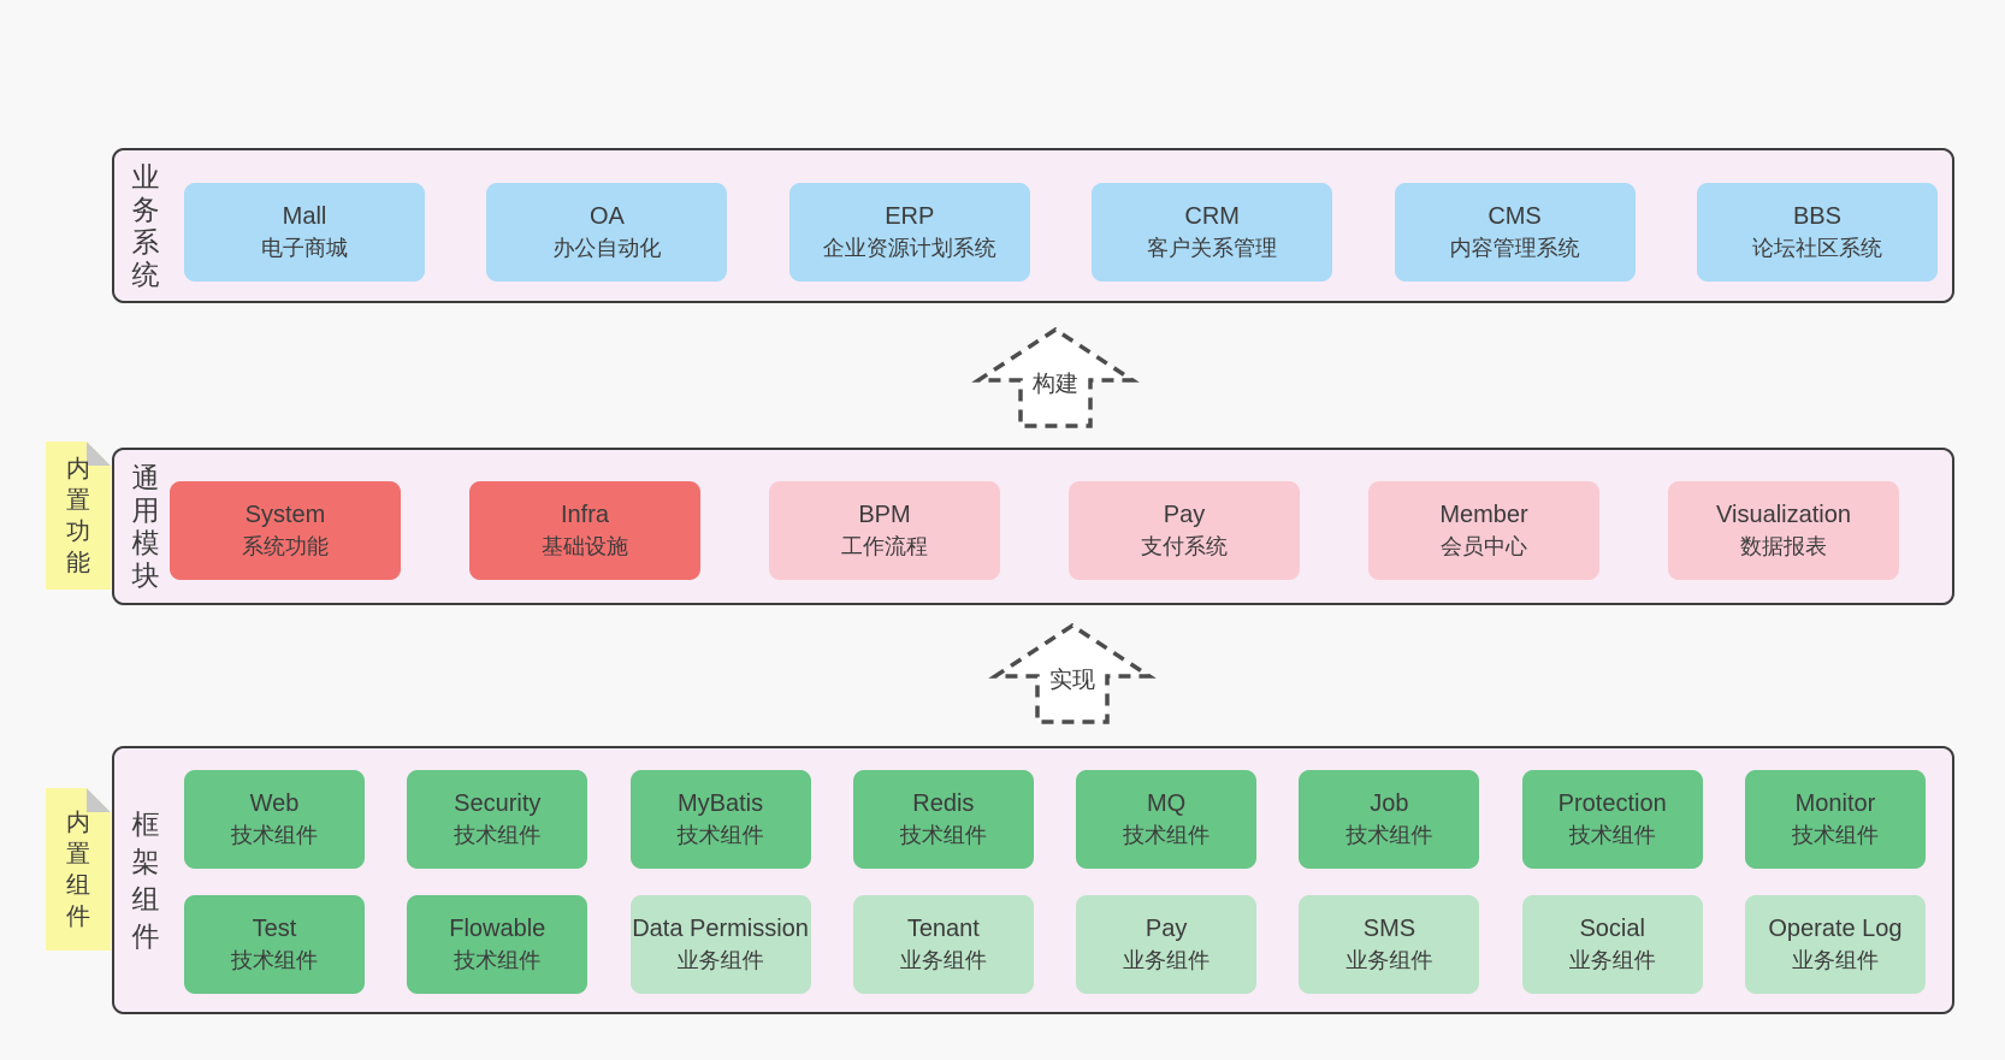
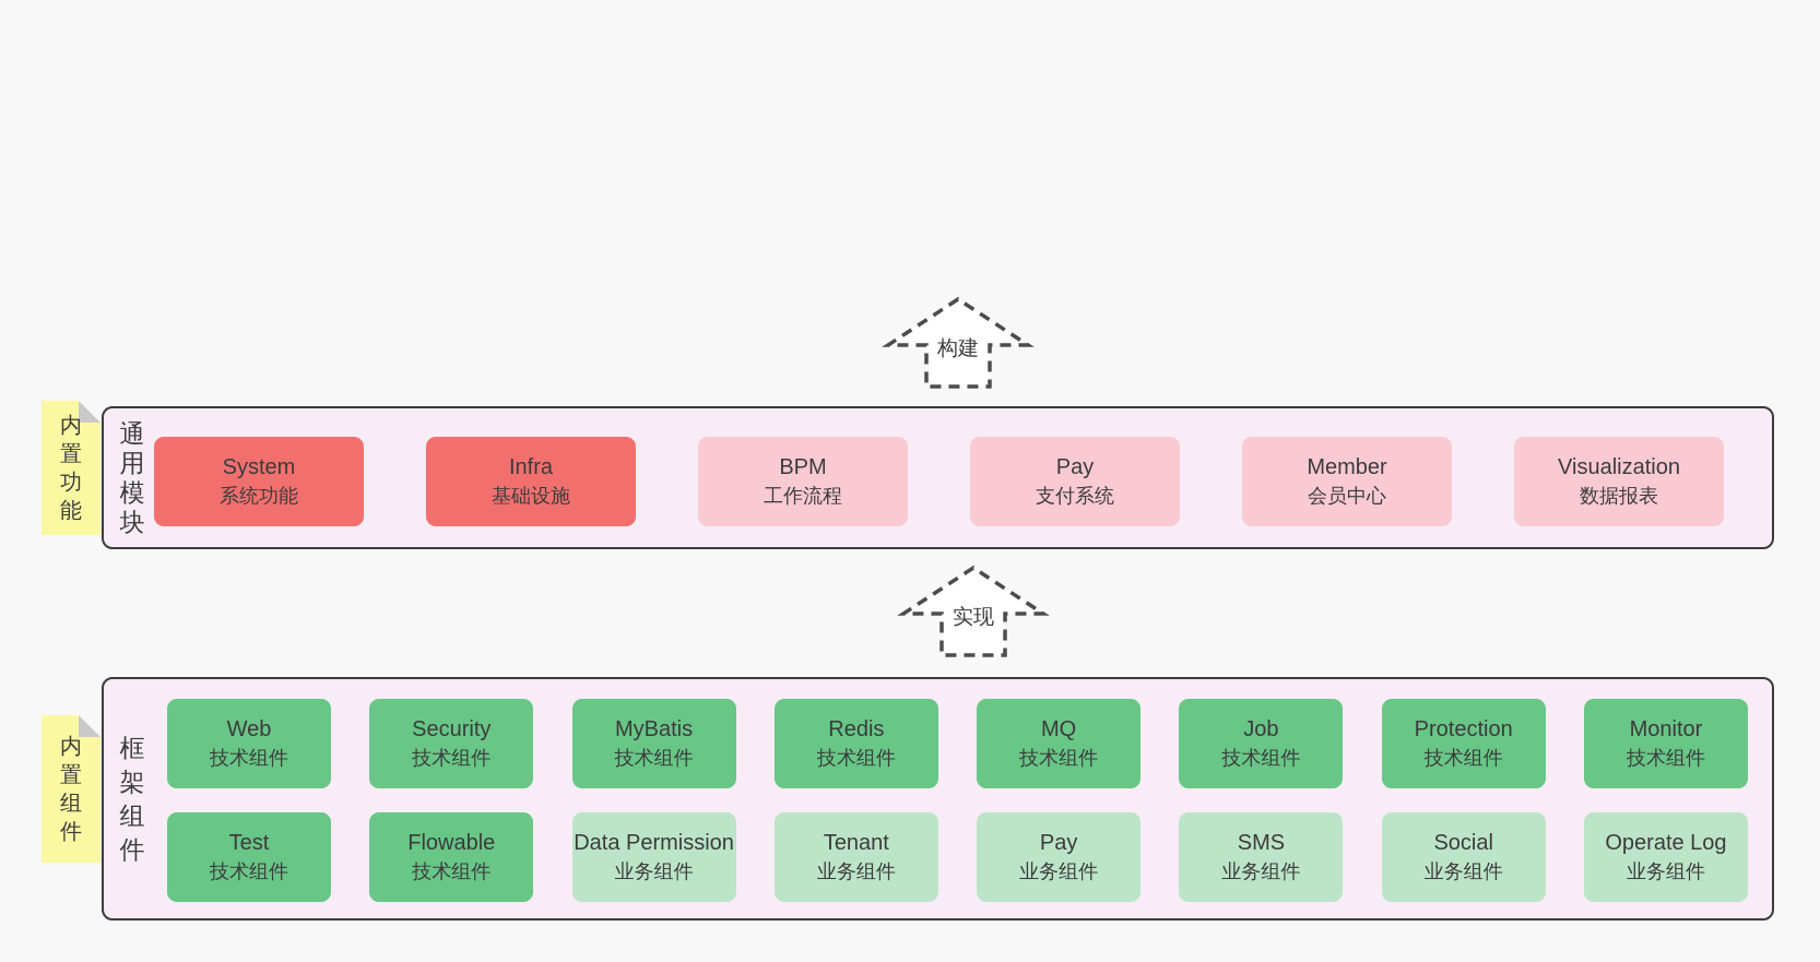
- 业
- 务
- 系
- 统
- Mall
- 电子商城
- OA
- 办公自动化
- ERP
- 企业资源计划系统
- CRM
- 客户关系管理
- CMS
- 内容管理系统
- BBS
- 论坛社区系统
  构建
  内
  置
  功
  能
  通
  用
  模
  块
  System
  系统功能
  Infra
  基础设施
  BPM
  工作流程
  Pay
  支付系统
  Member
  会员中心
  Visualization
  数据报表
  实现
  内
  置
  组
  件
  框
  架
  组
  件
  Web
  技术组件
  Security
  技术组件
  MyBatis
  技术组件
  Redis
  技术组件
  MQ
  技术组件
  Job
  技术组件
  Protection
  技术组件
  Monitor
  技术组件
  Test
  技术组件
  Flowable
  技术组件
  Data Permission
  业务组件
  Tenant
  业务组件
  Pay
  业务组件
  SMS
  业务组件
  Social
  业务组件
  Operate Log
  业务组件
